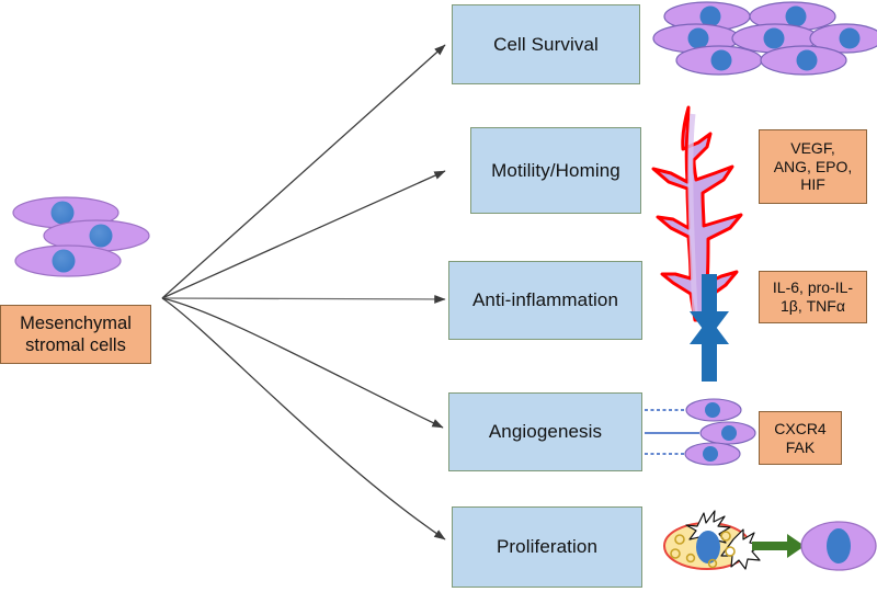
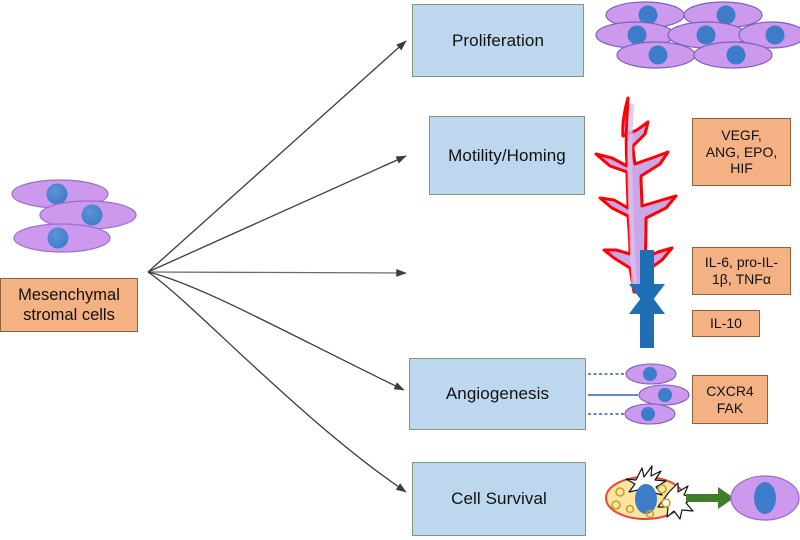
  Mesenchymal
  stromal cells
- Cell Survival
+ Proliferation
  Motility/Homing
- Anti-inflammation
  Angiogenesis
- Proliferation
+ Cell Survival
  VEGF,
  ANG, EPO,
  HIF
  IL-6, pro-IL-
  1β, TNFα
+ IL-10
  CXCR4
  FAK
